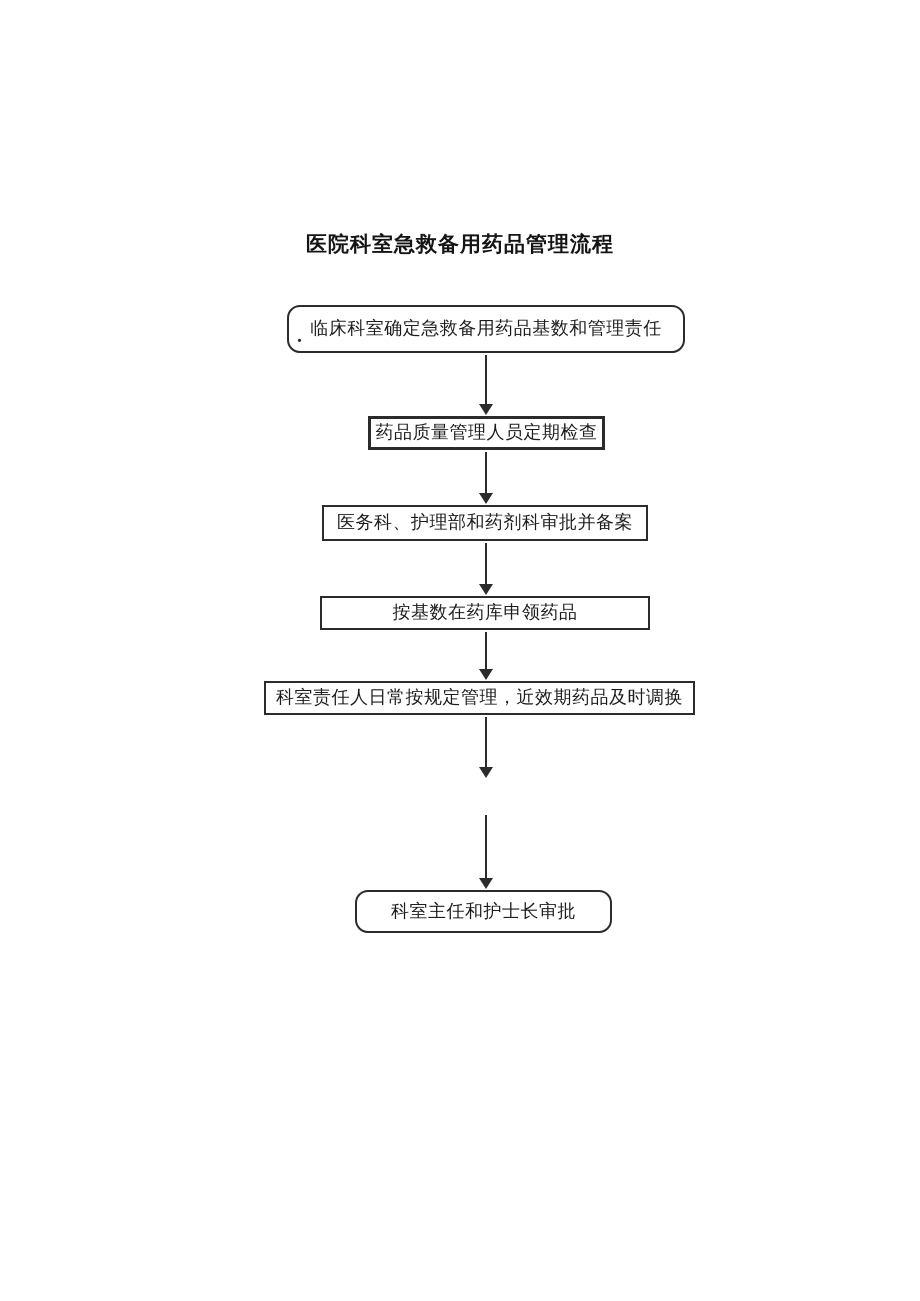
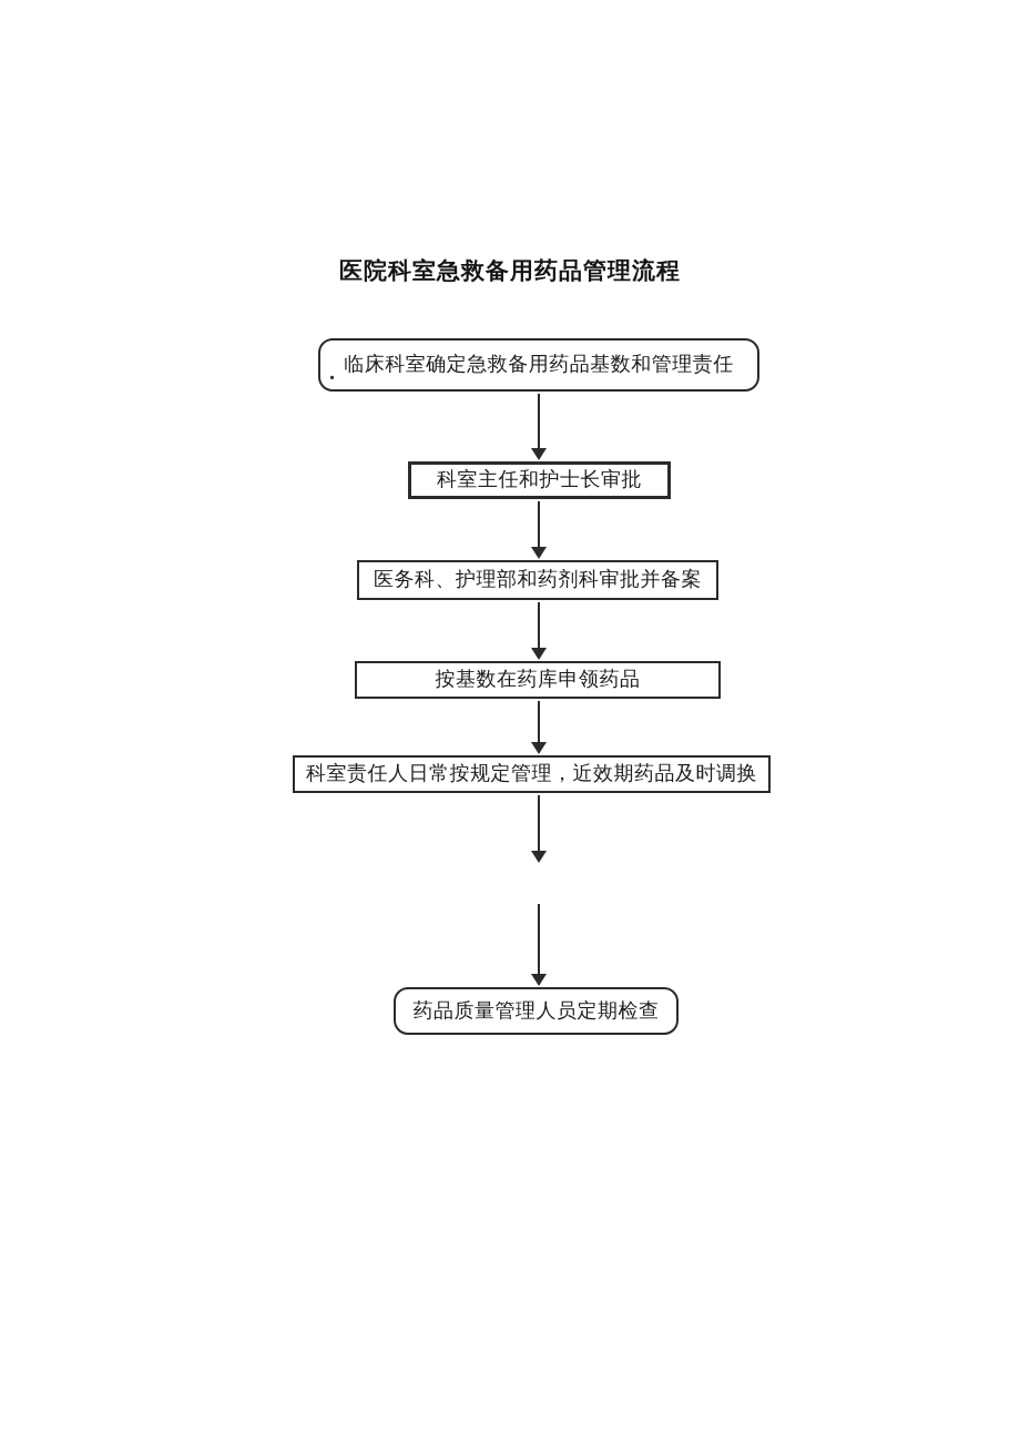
  医院科室急救备用药品管理流程
  临床科室确定急救备用药品基数和管理责任
  .
- 药品质量管理人员定期检查
+ 科室主任和护士长审批
  医务科、护理部和药剂科审批并备案
  按基数在药库申领药品
  科室责任人日常按规定管理，近效期药品及时调换
- 科室主任和护士长审批
+ 药品质量管理人员定期检查
